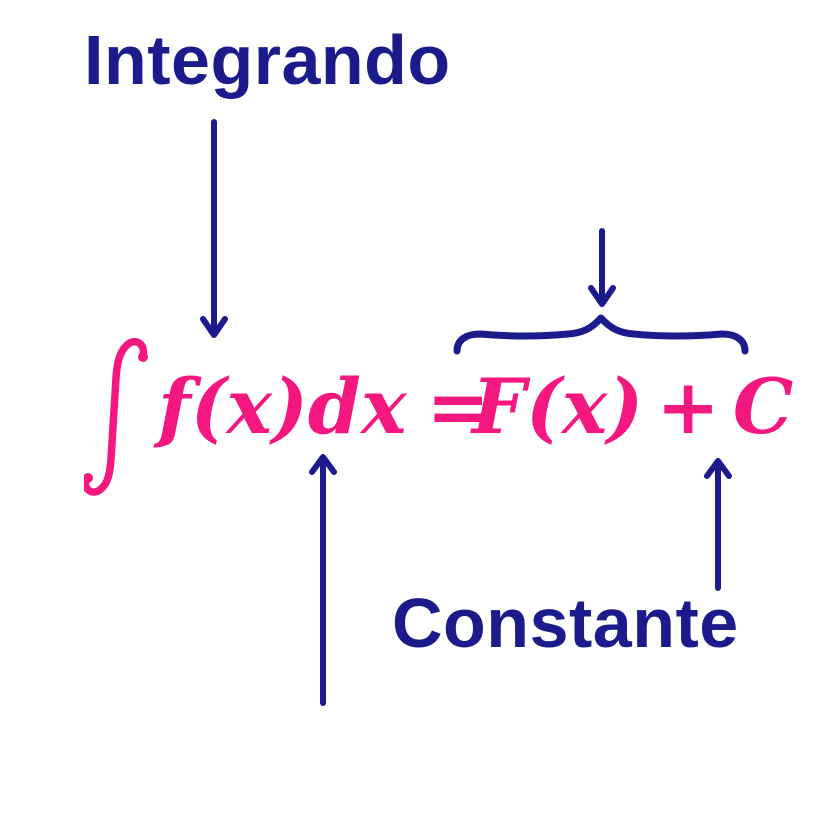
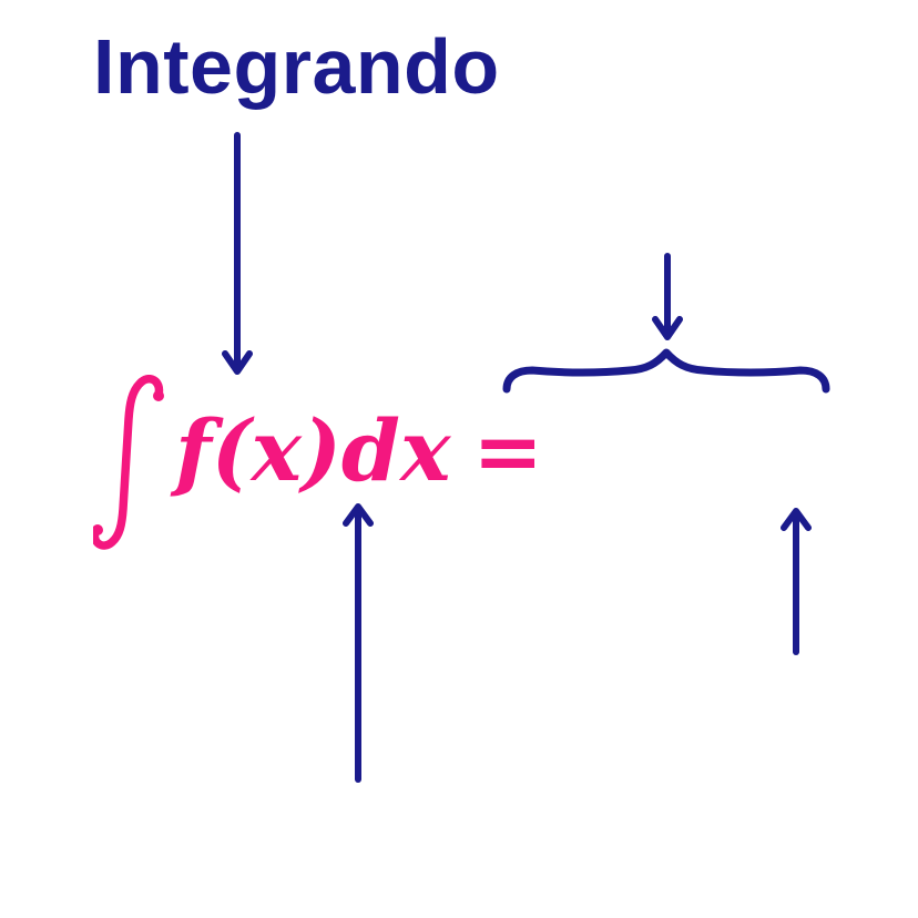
  Integrando
  f(x)dx =
- F(x) + C
- Constante
